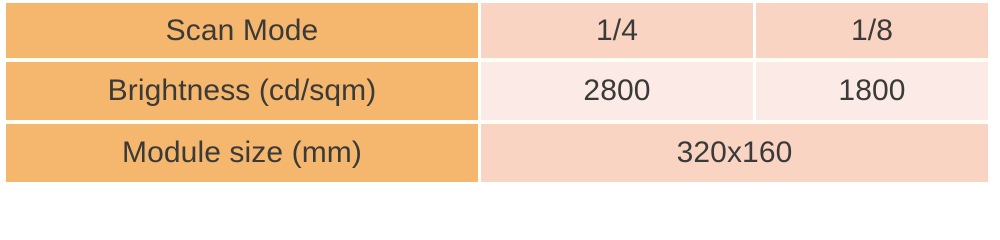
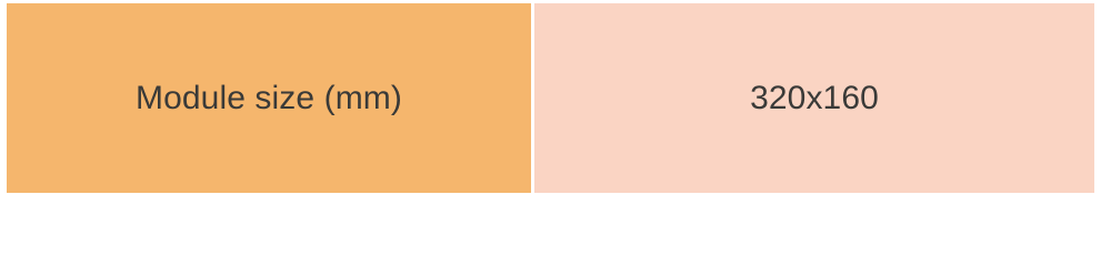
- Scan Mode	1/4	1/8
- Brightness (cd/sqm)	2800	1800
  Module size (mm)	320x160
